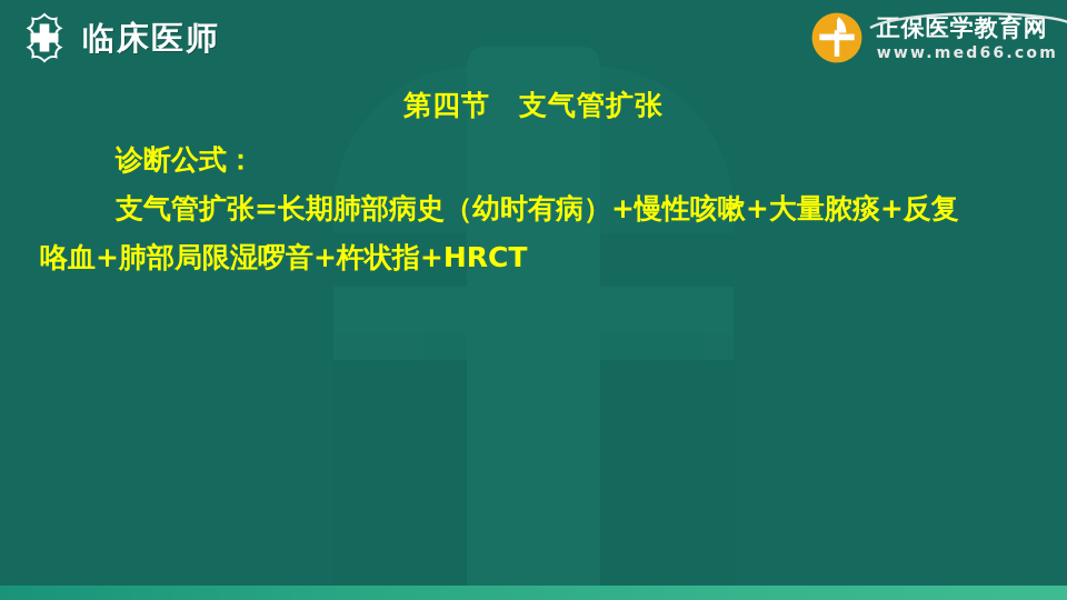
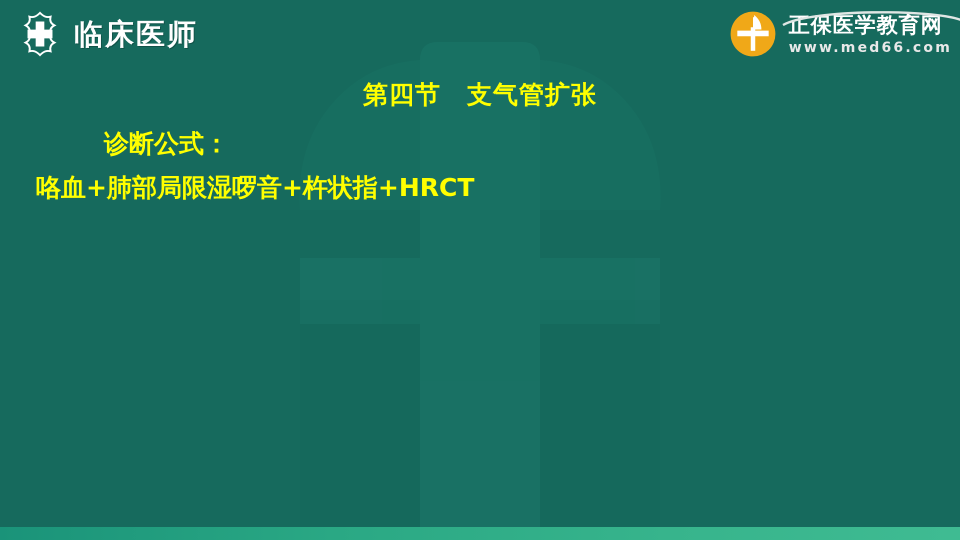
  临床医师
  正保医学教育网
  www.med66.com
  第四节 支气管扩张
  诊断公式：
- 支气管扩张=长期肺部病史（幼时有病）+慢性咳嗽+大量脓痰+反复
  咯血+肺部局限湿啰音+杵状指+HRCT
